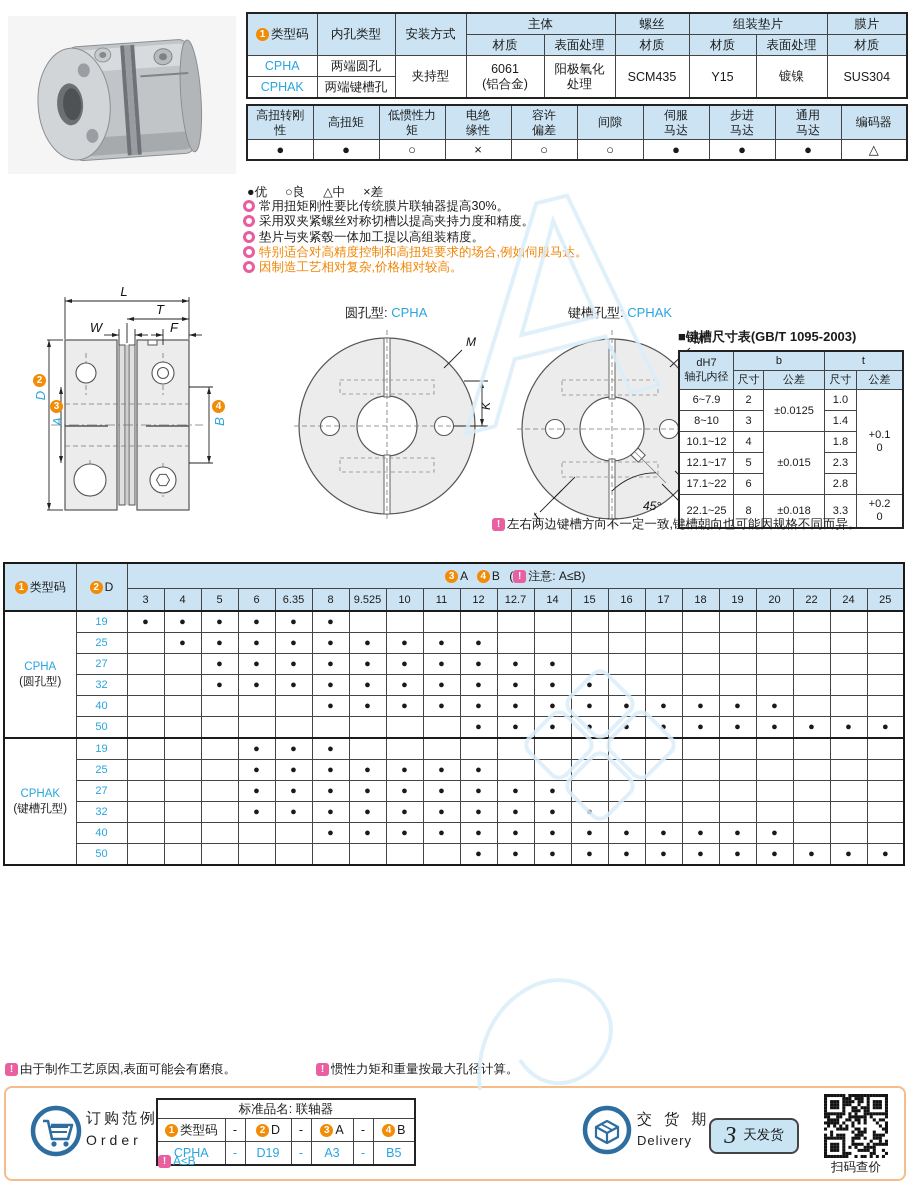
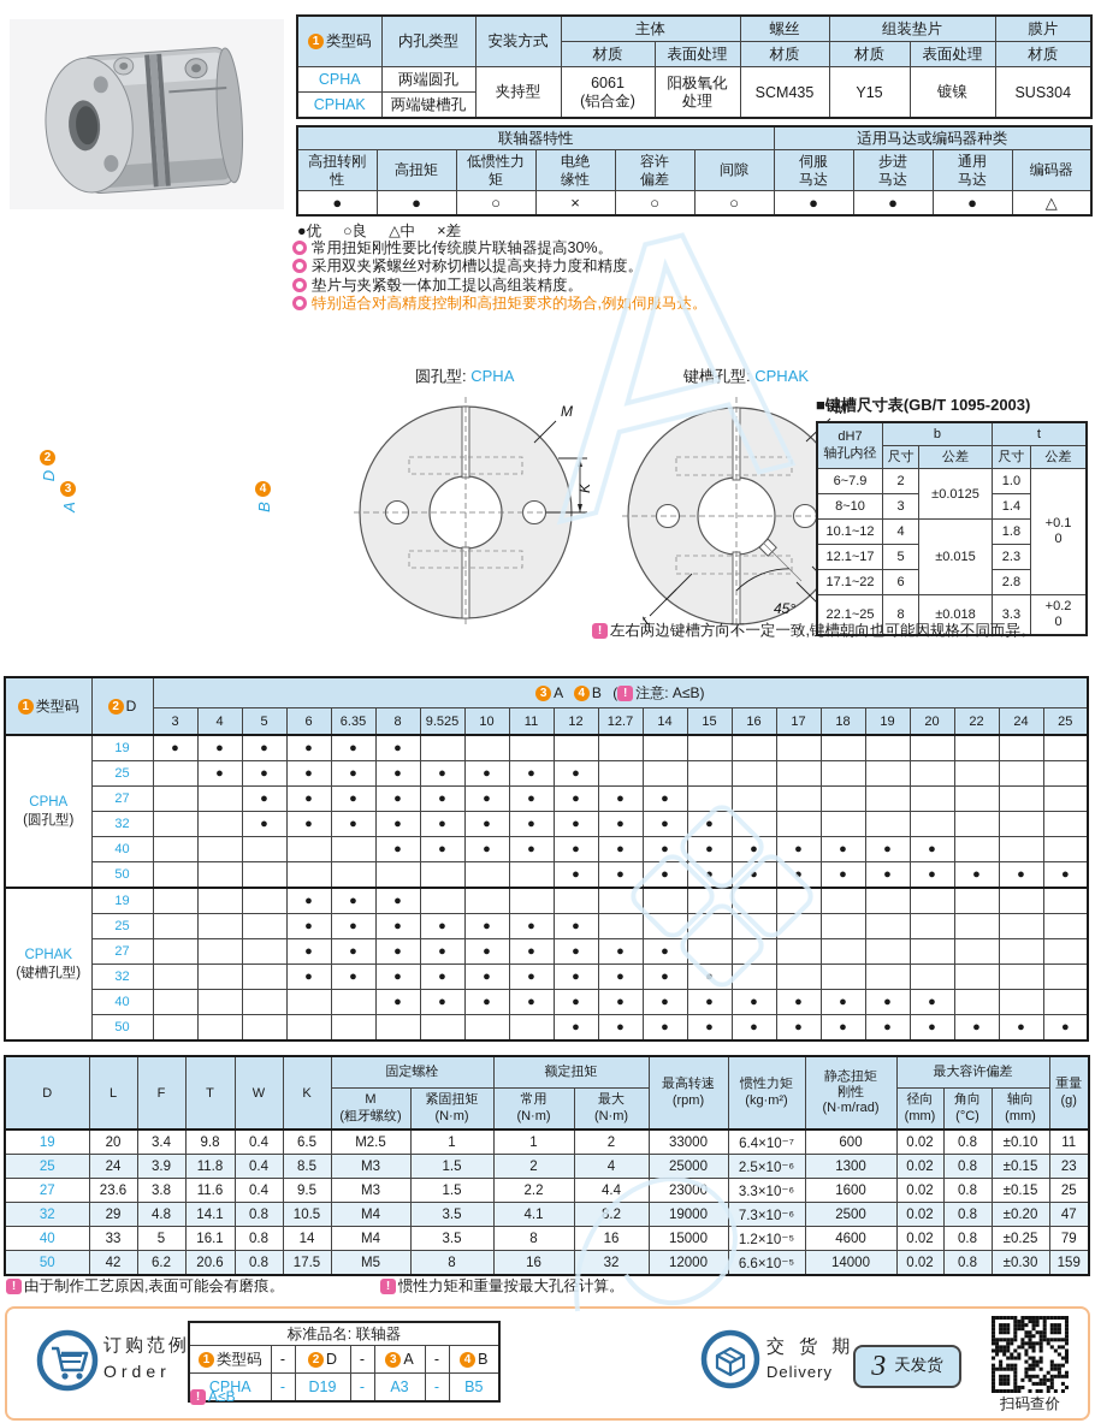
  1 类型码	内孔类型	安装方式	主体	螺丝	组装垫片	膜片
  材质	表面处理	材质	材质	表面处理	材质
  CPHA	两端圆孔	夹持型	6061 (铝合金)	阳极氧化 处理	SCM435	Y15	镀镍	SUS304
  CPHAK	两端键槽孔
+ 联轴器特性	适用马达或编码器种类
  高扭转刚 性	高扭矩	低惯性力 矩	电绝 缘性	容许 偏差	间隙	伺服 马达	步进 马达	通用 马达	编码器
  ●	●	○	×	○	○	●	●	●	△
  ●优
  ○良
  △中
  ×差
  常用扭矩刚性要比传统膜片联轴器提高30%。
  采用双夹紧螺丝对称切槽以提高夹持力度和精度。
  垫片与夹紧毂一体加工提以高组装精度。
  特别适合对高精度控制和高扭矩要求的场合,例如伺服马达。
- 因制造工艺相对复杂,价格相对较高。
- L
- T
- W
- F
  2
  3
  4
  圆孔型: CPHA
  M
  键槽孔型: CPHAK
  45°
  M
  ■键槽尺寸表(GB/T 1095-2003)
  dH7 轴孔内径	b	t
  尺寸	公差	尺寸	公差
  6~7.9	2	±0.0125	1.0	+0.1 0
  8~10	3	1.4
  10.1~12	4	±0.015	1.8
  12.1~17	5	2.3
  17.1~22	6	2.8
  22.1~25	8	±0.018	3.3	+0.2 0
  ! 左右两边键槽方向不一定一致,键槽朝向也可能因规格不同而异。
  1 类型码	2 D	3 A 4 B ( ! 注意: A≤B)
  3	4	5	6	6.35	8	9.525	10	11	12	12.7	14	15	16	17	18	19	20	22	24	25
  CPHA(圆孔型)	19	●	●	●	●	●	●
  25		●	●	●	●	●	●	●	●	●
  27			●	●	●	●	●	●	●	●	●	●
  32			●	●	●	●	●	●	●	●	●	●	●
  40						●	●	●	●	●	●	●	●	●	●	●	●	●
  50										●	●	●	●	●	●	●	●	●	●	●	●
  CPHAK(键槽孔型)	19				●	●	●
  25				●	●	●	●	●	●	●
  27				●	●	●	●	●	●	●	●	●
  32				●	●	●	●	●	●	●	●	●	●
  40						●	●	●	●	●	●	●	●	●	●	●	●	●
  50										●	●	●	●	●	●	●	●	●	●	●	●
+ D	L	F	T	W	K	固定螺栓	额定扭矩	最高转速 (rpm)	惯性力矩 (kg·m²)	静态扭矩 刚性 (N·m/rad)	最大容许偏差	重量 (g)
+ M (粗牙螺纹)	紧固扭矩 (N·m)	常用 (N·m)	最大 (N·m)	径向 (mm)	角向 (°C)	轴向 (mm)
+ 19	20	3.4	9.8	0.4	6.5	M2.5	1	1	2	33000	6.4×10⁻⁷	600	0.02	0.8	±0.10	11
+ 25	24	3.9	11.8	0.4	8.5	M3	1.5	2	4	25000	2.5×10⁻⁶	1300	0.02	0.8	±0.15	23
+ 27	23.6	3.8	11.6	0.4	9.5	M3	1.5	2.2	4.4	23000	3.3×10⁻⁶	1600	0.02	0.8	±0.15	25
+ 32	29	4.8	14.1	0.8	10.5	M4	3.5	4.1	8.2	19000	7.3×10⁻⁶	2500	0.02	0.8	±0.20	47
+ 40	33	5	16.1	0.8	14	M4	3.5	8	16	15000	1.2×10⁻⁵	4600	0.02	0.8	±0.25	79
+ 50	42	6.2	20.6	0.8	17.5	M5	8	16	32	12000	6.6×10⁻⁵	14000	0.02	0.8	±0.30	159
  ! 由于制作工艺原因,表面可能会有磨痕。
  ! 惯性力矩和重量按最大孔径计算。
  订购范例
  Order
  标准品名: 联轴器
  1 类型码	-	2 D	-	3 A	-	4 B
  CPHA	-	D19	-	A3	-	B5
  ! A≤B
  交 货 期
  Delivery
  3
  天发货
  扫码查价
